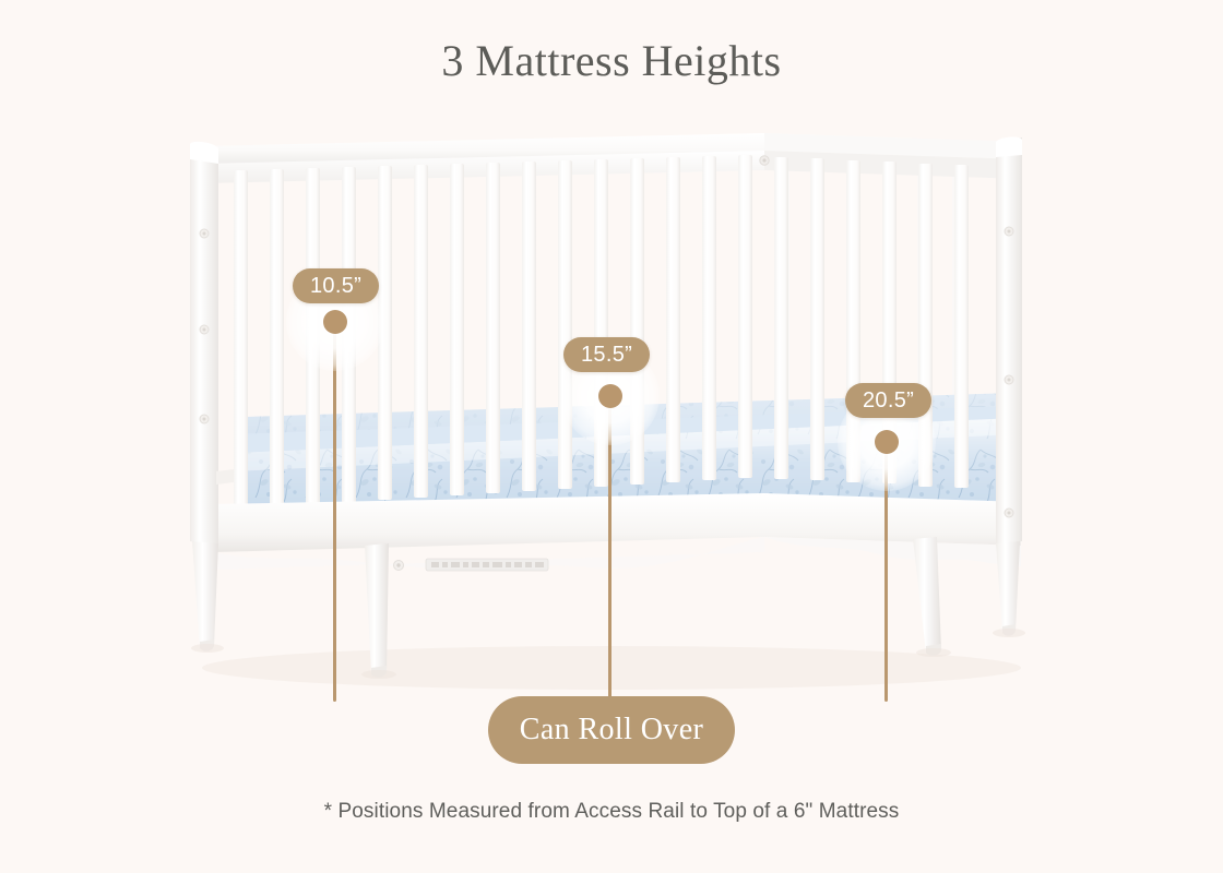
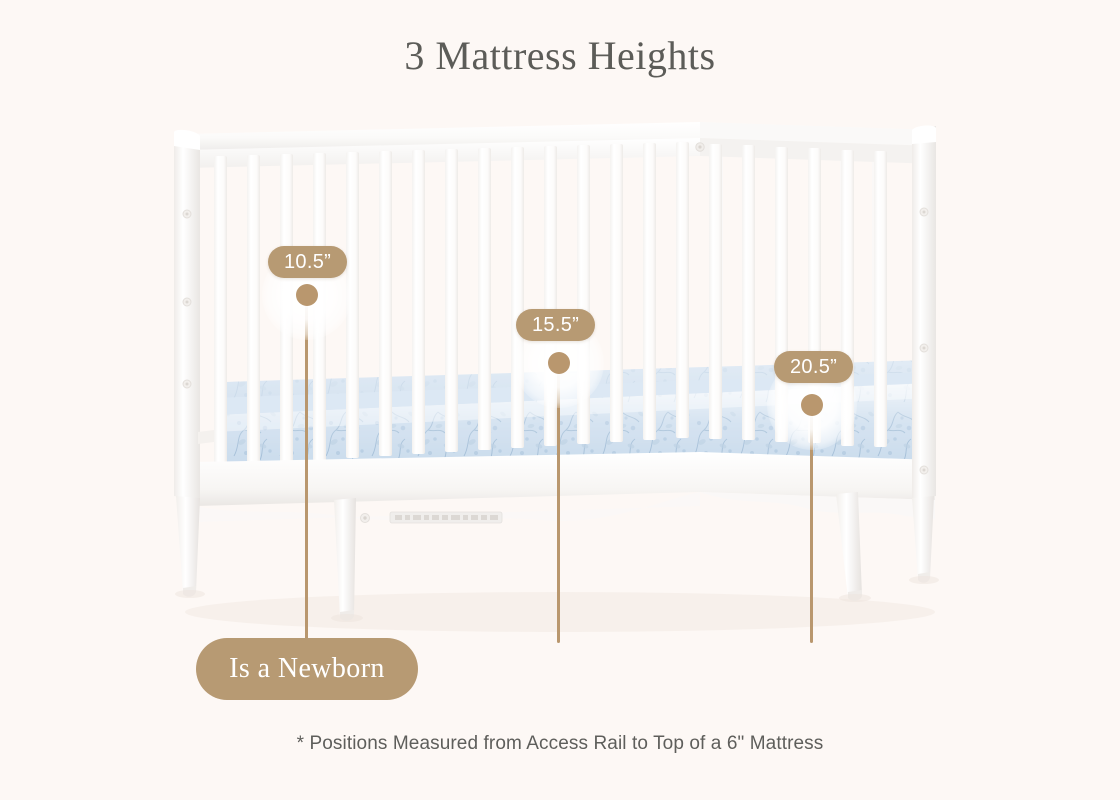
  3 Mattress Heights
  10.5”
+ Is a Newborn
  15.5”
- Can Roll Over
  20.5”
  * Positions Measured from Access Rail to Top of a 6" Mattress
